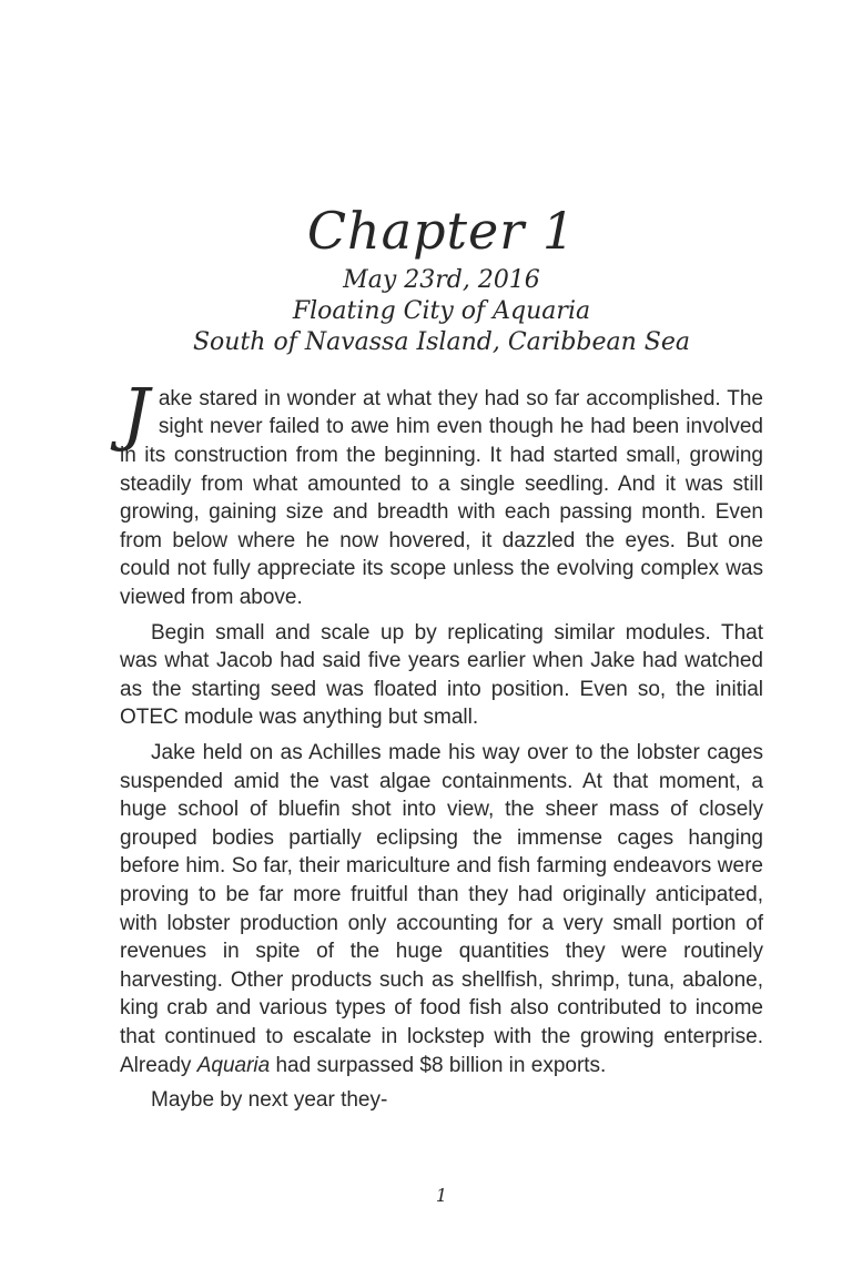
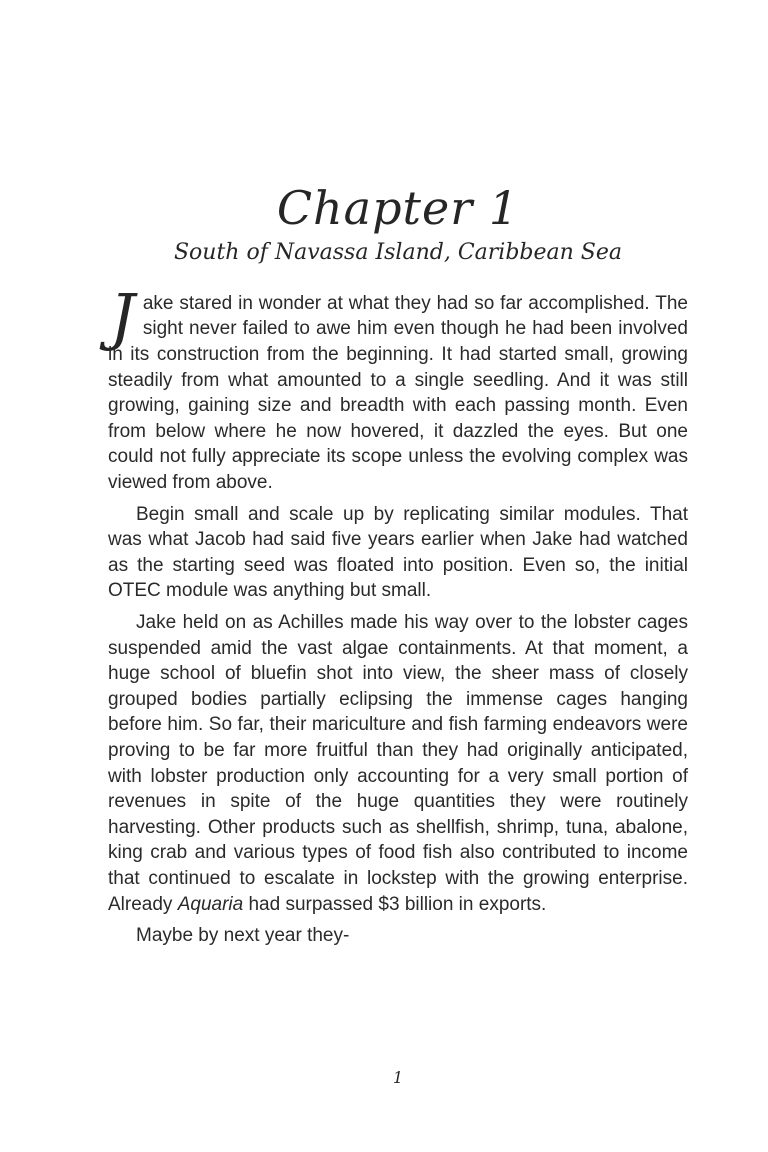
  Chapter 1
- May 23rd, 2016
- Floating City of Aquaria
  South of Navassa Island, Caribbean Sea
  J
  ake stared in wonder at what they had so far accomplished. The sight never failed to awe him even though he had been involved in its construction from the beginning. It had started small, growing steadily from what amounted to a single seedling. And it was still growing, gaining size and breadth with each passing month. Even from below where he now hovered, it dazzled the eyes. But one could not fully appreciate its scope unless the evolving complex was viewed from above.
  Begin small and scale up by replicating similar modules. That was what Jacob had said five years earlier when Jake had watched as the starting seed was floated into position. Even so, the initial OTEC module was anything but small.
- Jake held on as Achilles made his way over to the lobster cages suspended amid the vast algae containments. At that moment, a huge school of bluefin shot into view, the sheer mass of closely grouped bodies partially eclipsing the immense cages hanging before him. So far, their mariculture and fish farming endeavors were proving to be far more fruitful than they had originally anticipated, with lobster production only accounting for a very small portion of revenues in spite of the huge quantities they were routinely harvesting. Other products such as shellfish, shrimp, tuna, abalone, king crab and various types of food fish also contributed to income that continued to escalate in lockstep with the growing enterprise. Already Aquaria had surpassed $8 billion in exports.
+ Jake held on as Achilles made his way over to the lobster cages suspended amid the vast algae containments. At that moment, a huge school of bluefin shot into view, the sheer mass of closely grouped bodies partially eclipsing the immense cages hanging before him. So far, their mariculture and fish farming endeavors were proving to be far more fruitful than they had originally anticipated, with lobster production only accounting for a very small portion of revenues in spite of the huge quantities they were routinely harvesting. Other products such as shellfish, shrimp, tuna, abalone, king crab and various types of food fish also contributed to income that continued to escalate in lockstep with the growing enterprise. Already Aquaria had surpassed $3 billion in exports.
  Maybe by next year they-
  1
